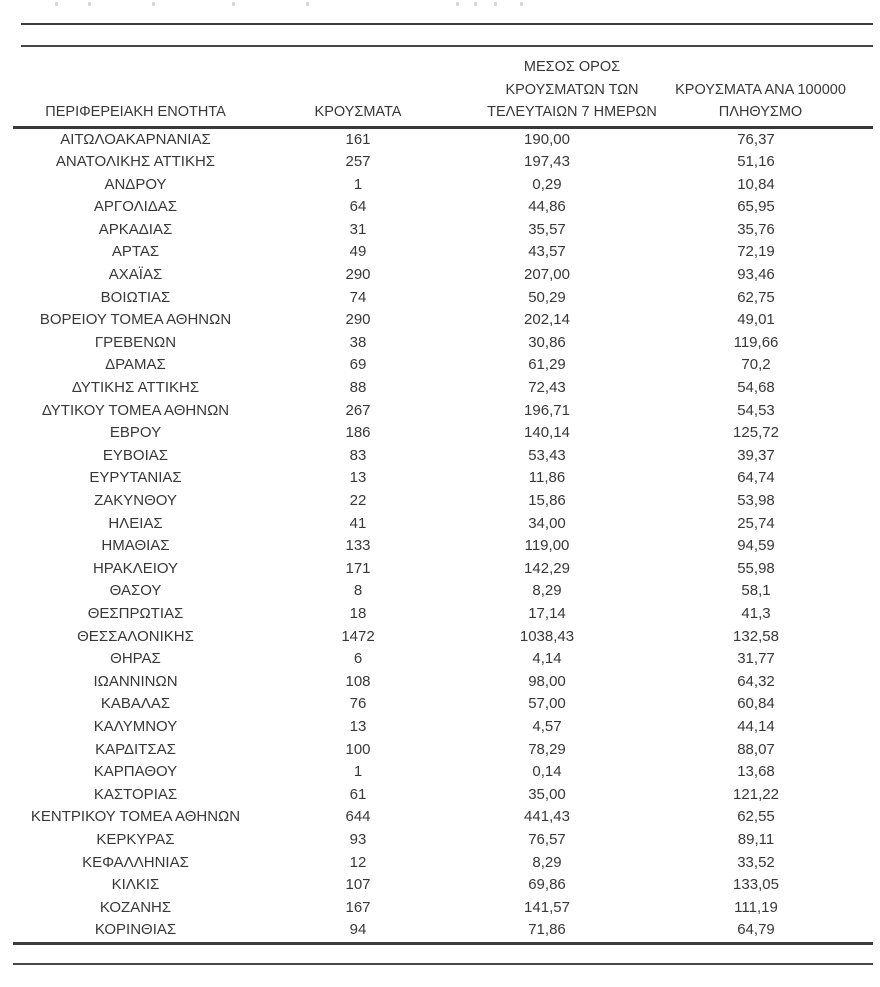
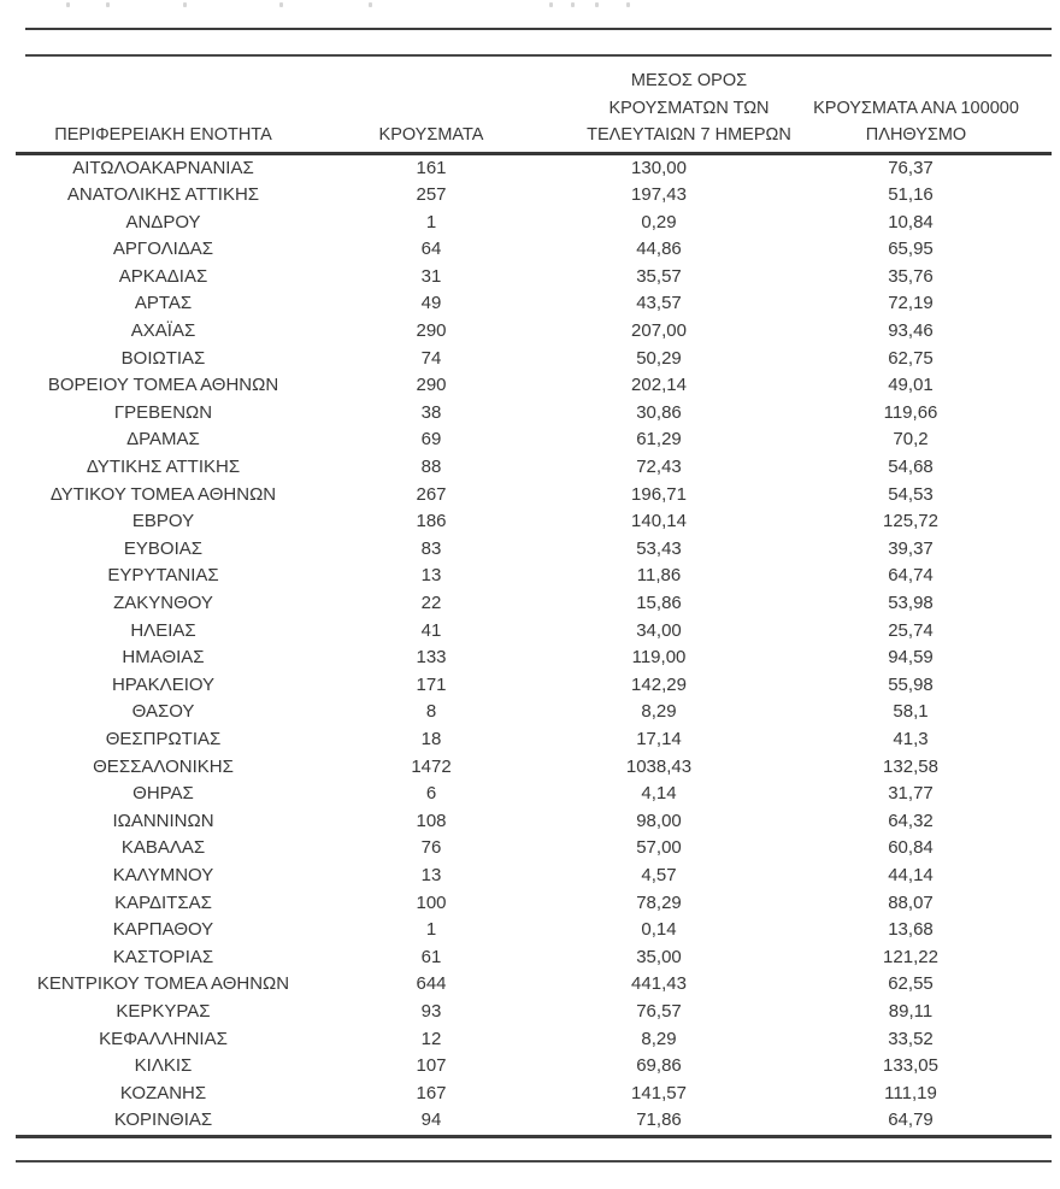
  ΠΕΡΙΦΕΡΕΙΑΚΗ ΕΝΟΤΗΤΑ	ΚΡΟΥΣΜΑΤΑ	ΜΕΣΟΣ ΟΡΟΣ ΚΡΟΥΣΜΑΤΩΝ ΤΩΝ ΤΕΛΕΥΤΑΙΩΝ 7 ΗΜΕΡΩΝ	ΚΡΟΥΣΜΑΤΑ ΑΝΑ 100000 ΠΛΗΘΥΣΜΟ
- ΑΙΤΩΛΟΑΚΑΡΝΑΝΙΑΣ	161	190,00	76,37
+ ΑΙΤΩΛΟΑΚΑΡΝΑΝΙΑΣ	161	130,00	76,37
  ΑΝΑΤΟΛΙΚΗΣ ΑΤΤΙΚΗΣ	257	197,43	51,16
  ΑΝΔΡΟΥ	1	0,29	10,84
  ΑΡΓΟΛΙΔΑΣ	64	44,86	65,95
  ΑΡΚΑΔΙΑΣ	31	35,57	35,76
  ΑΡΤΑΣ	49	43,57	72,19
  ΑΧΑΪΑΣ	290	207,00	93,46
  ΒΟΙΩΤΙΑΣ	74	50,29	62,75
  ΒΟΡΕΙΟΥ ΤΟΜΕΑ ΑΘΗΝΩΝ	290	202,14	49,01
  ΓΡΕΒΕΝΩΝ	38	30,86	119,66
  ΔΡΑΜΑΣ	69	61,29	70,2
  ΔΥΤΙΚΗΣ ΑΤΤΙΚΗΣ	88	72,43	54,68
  ΔΥΤΙΚΟΥ ΤΟΜΕΑ ΑΘΗΝΩΝ	267	196,71	54,53
  ΕΒΡΟΥ	186	140,14	125,72
  ΕΥΒΟΙΑΣ	83	53,43	39,37
  ΕΥΡΥΤΑΝΙΑΣ	13	11,86	64,74
  ΖΑΚΥΝΘΟΥ	22	15,86	53,98
  ΗΛΕΙΑΣ	41	34,00	25,74
  ΗΜΑΘΙΑΣ	133	119,00	94,59
  ΗΡΑΚΛΕΙΟΥ	171	142,29	55,98
  ΘΑΣΟΥ	8	8,29	58,1
  ΘΕΣΠΡΩΤΙΑΣ	18	17,14	41,3
  ΘΕΣΣΑΛΟΝΙΚΗΣ	1472	1038,43	132,58
  ΘΗΡΑΣ	6	4,14	31,77
  ΙΩΑΝΝΙΝΩΝ	108	98,00	64,32
  ΚΑΒΑΛΑΣ	76	57,00	60,84
  ΚΑΛΥΜΝΟΥ	13	4,57	44,14
  ΚΑΡΔΙΤΣΑΣ	100	78,29	88,07
  ΚΑΡΠΑΘΟΥ	1	0,14	13,68
  ΚΑΣΤΟΡΙΑΣ	61	35,00	121,22
  ΚΕΝΤΡΙΚΟΥ ΤΟΜΕΑ ΑΘΗΝΩΝ	644	441,43	62,55
  ΚΕΡΚΥΡΑΣ	93	76,57	89,11
  ΚΕΦΑΛΛΗΝΙΑΣ	12	8,29	33,52
  ΚΙΛΚΙΣ	107	69,86	133,05
  ΚΟΖΑΝΗΣ	167	141,57	111,19
  ΚΟΡΙΝΘΙΑΣ	94	71,86	64,79
